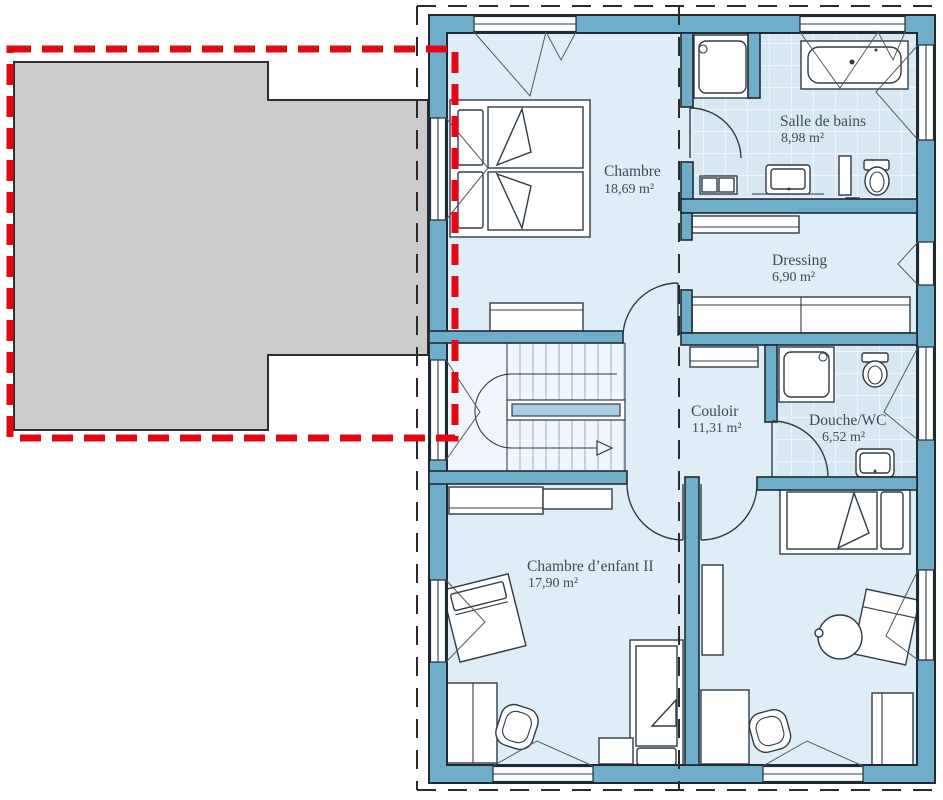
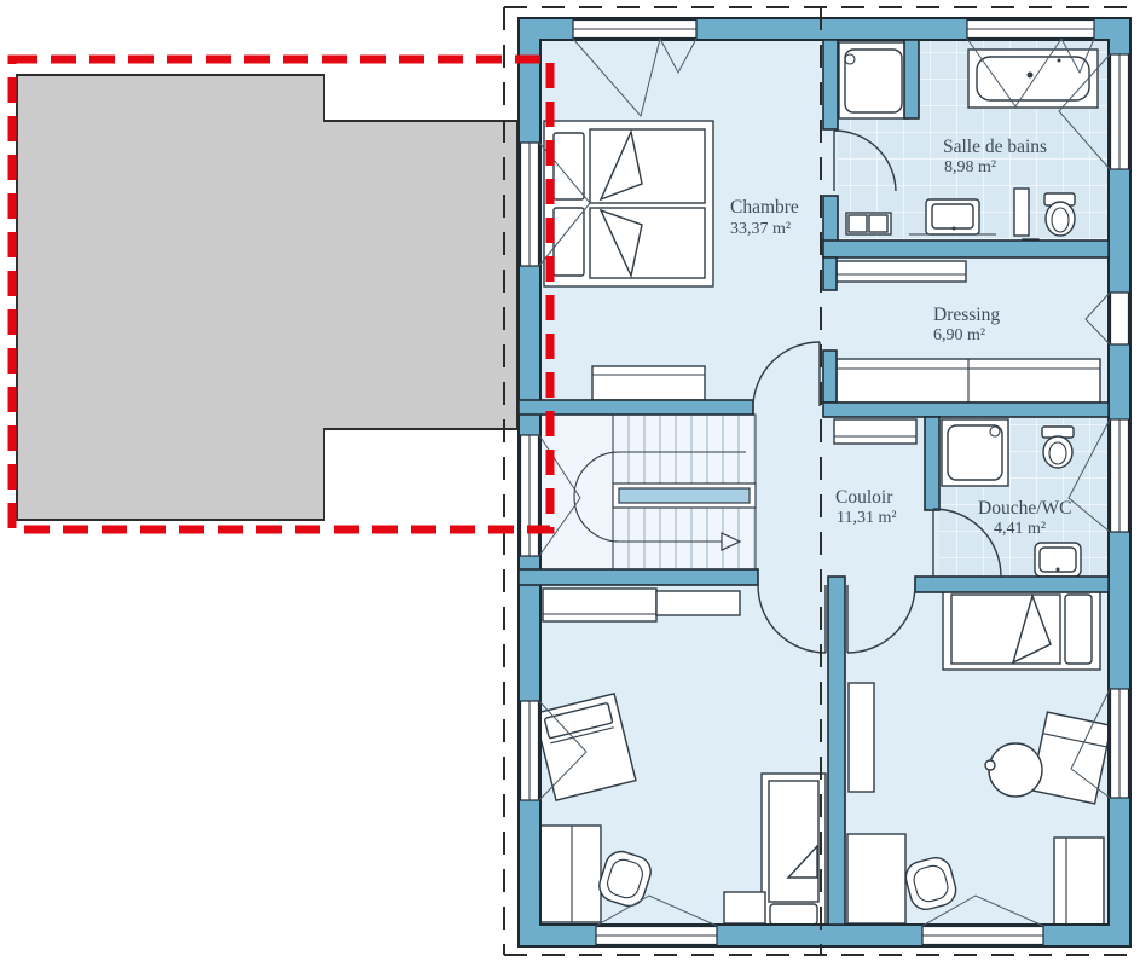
  Chambre
- 18,69 m²
+ 33,37 m²
  Salle de bains
  8,98 m²
  Dressing
  6,90 m²
  Couloir
  11,31 m²
  Douche/WC
- 6,52 m²
+ 4,41 m²
- Chambre d’enfant II
- 17,90 m²
